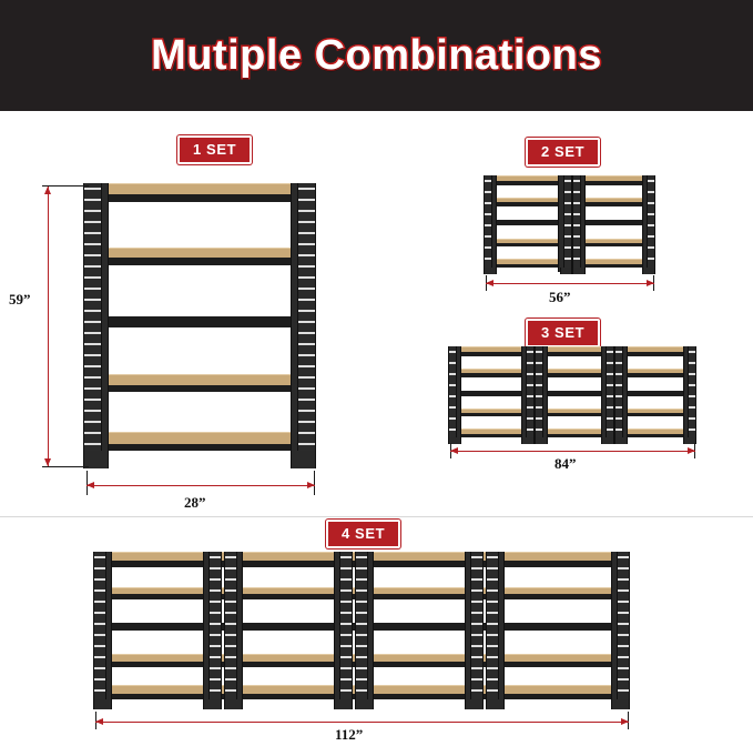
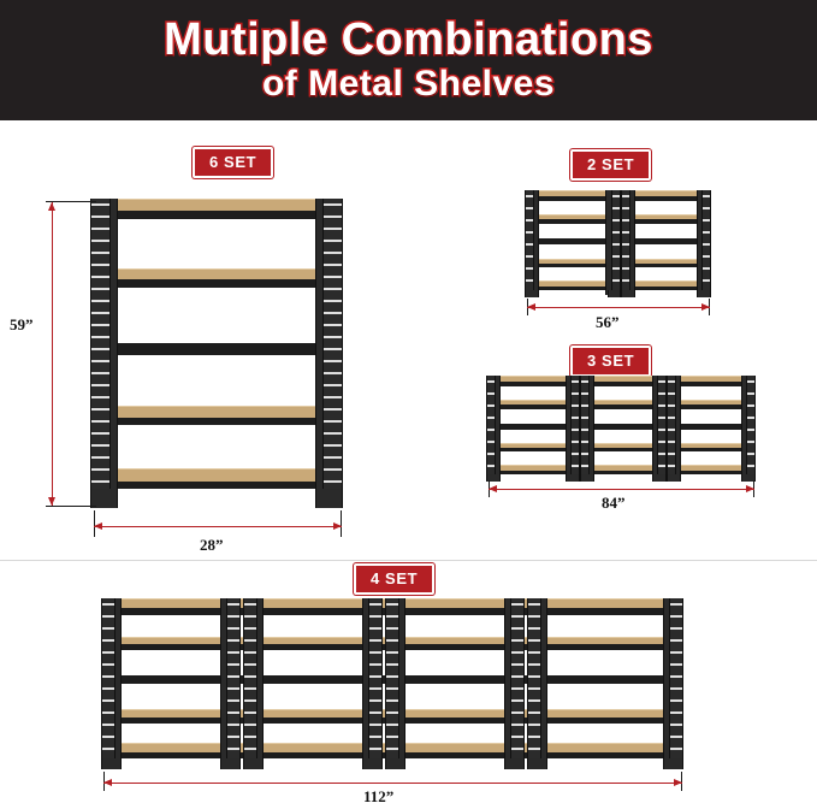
  Mutiple Combinations
+ of Metal Shelves
- 1 SET
+ 6 SET
  59”
  28”
  2 SET
  56”
  3 SET
  84”
  4 SET
  112”
